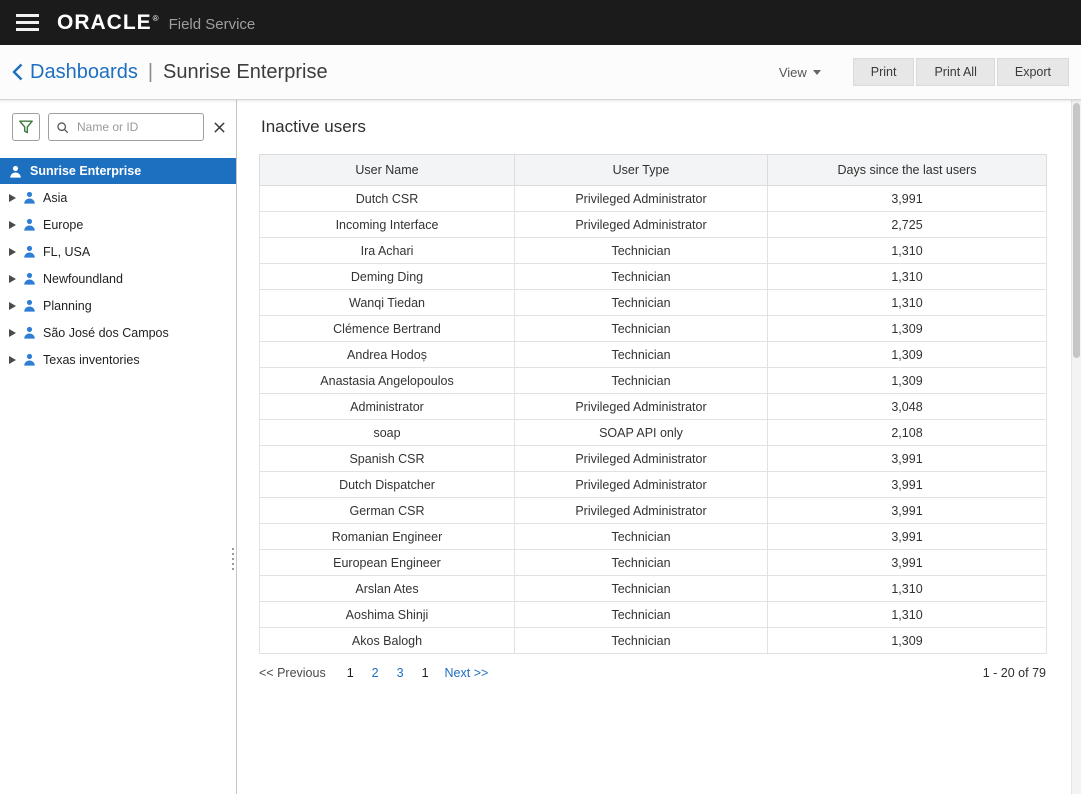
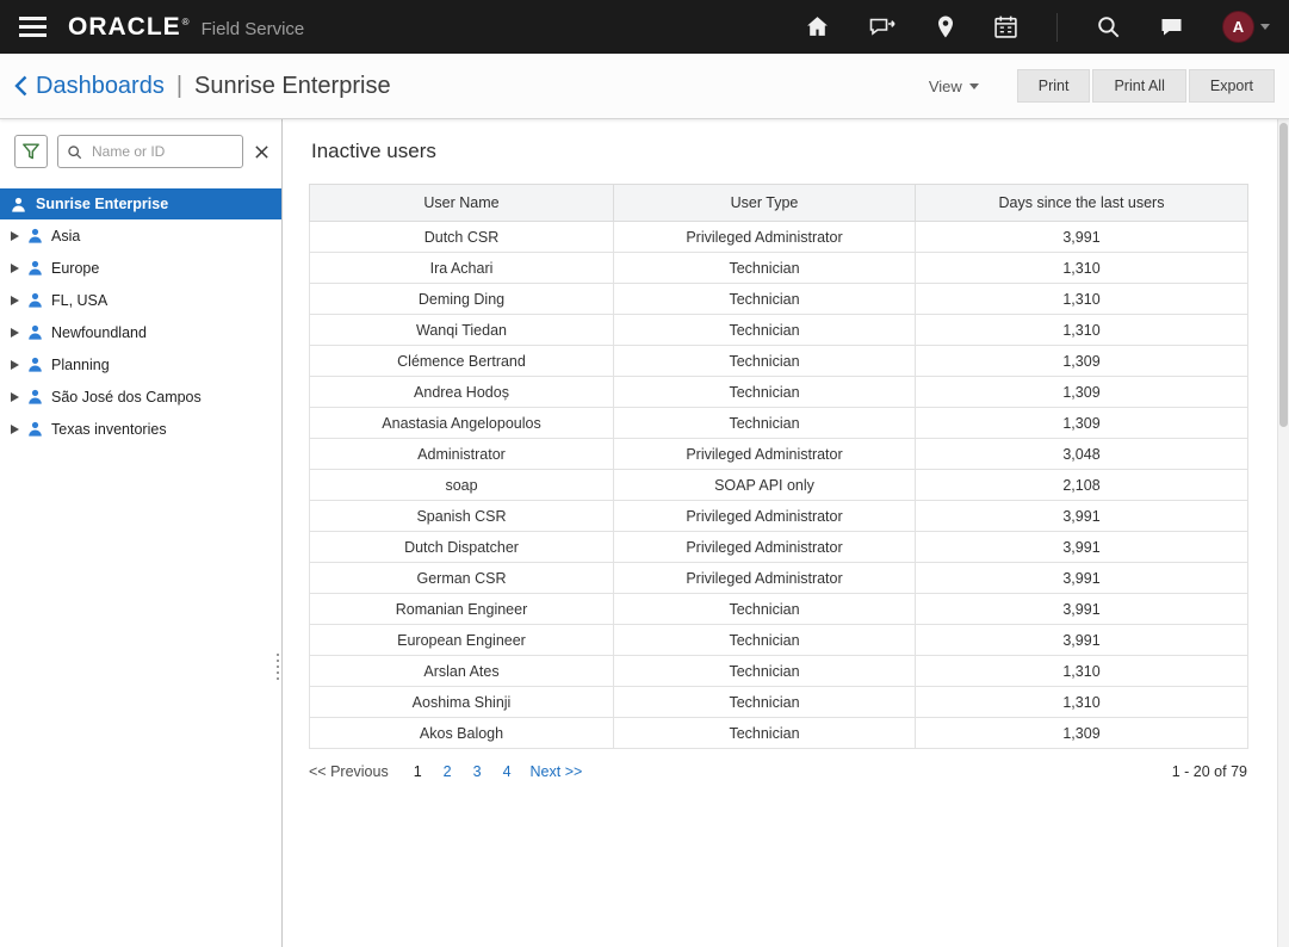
  ORACLE
  ®
  Field Service
+ A
  Dashboards
  |
  Sunrise Enterprise
  View
  Print
  Print All
  Export
  Name or ID
  Sunrise Enterprise
  Asia
  Europe
  FL, USA
  Newfoundland
  Planning
  São José dos Campos
  Texas inventories
  Inactive users
  User Name	User Type	Days since the last users
  Dutch CSR	Privileged Administrator	3,991
- Incoming Interface	Privileged Administrator	2,725
  Ira Achari	Technician	1,310
  Deming Ding	Technician	1,310
  Wanqi Tiedan	Technician	1,310
  Clémence Bertrand	Technician	1,309
  Andrea Hodoș	Technician	1,309
  Anastasia Angelopoulos	Technician	1,309
  Administrator	Privileged Administrator	3,048
  soap	SOAP API only	2,108
  Spanish CSR	Privileged Administrator	3,991
  Dutch Dispatcher	Privileged Administrator	3,991
  German CSR	Privileged Administrator	3,991
  Romanian Engineer	Technician	3,991
  European Engineer	Technician	3,991
  Arslan Ates	Technician	1,310
  Aoshima Shinji	Technician	1,310
  Akos Balogh	Technician	1,309
  << Previous
- 1 2 3 1
+ 1 2 3 4
  Next >>
  1 - 20 of 79
